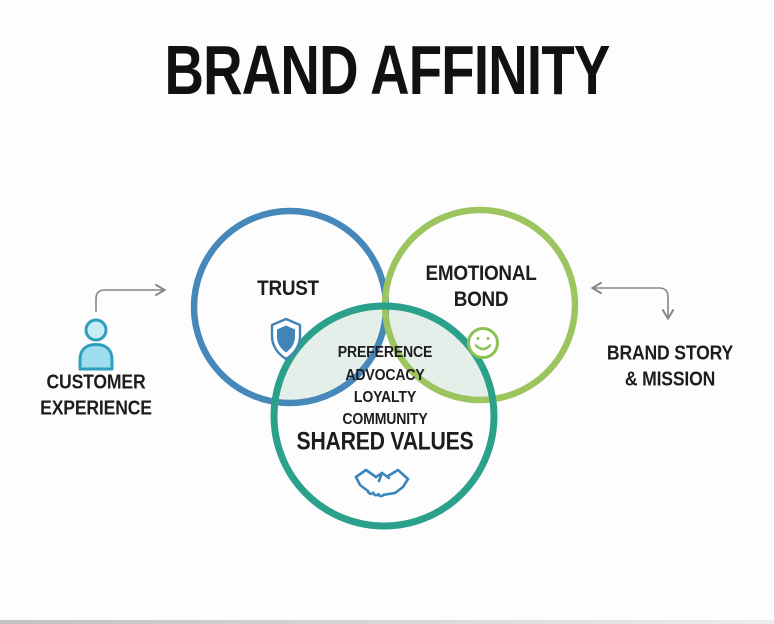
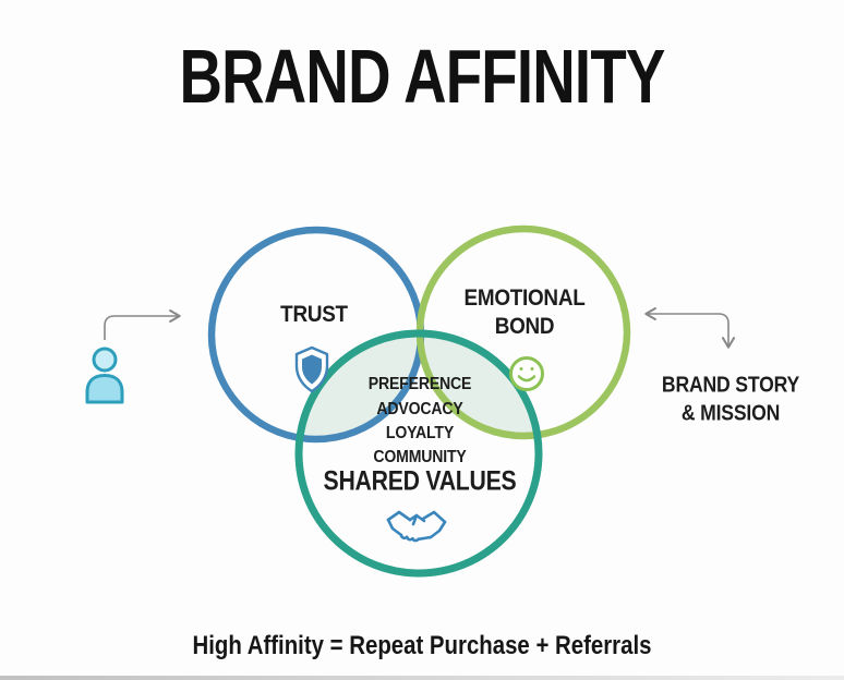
  BRAND AFFINITY
  TRUST
  EMOTIONAL BOND
  SHARED VALUES
  PREFERENCE
  ADVOCACY
  LOYALTY
  COMMUNITY
- CUSTOMER EXPERIENCE
  BRAND STORY & MISSION
+ High Affinity = Repeat Purchase + Referrals
